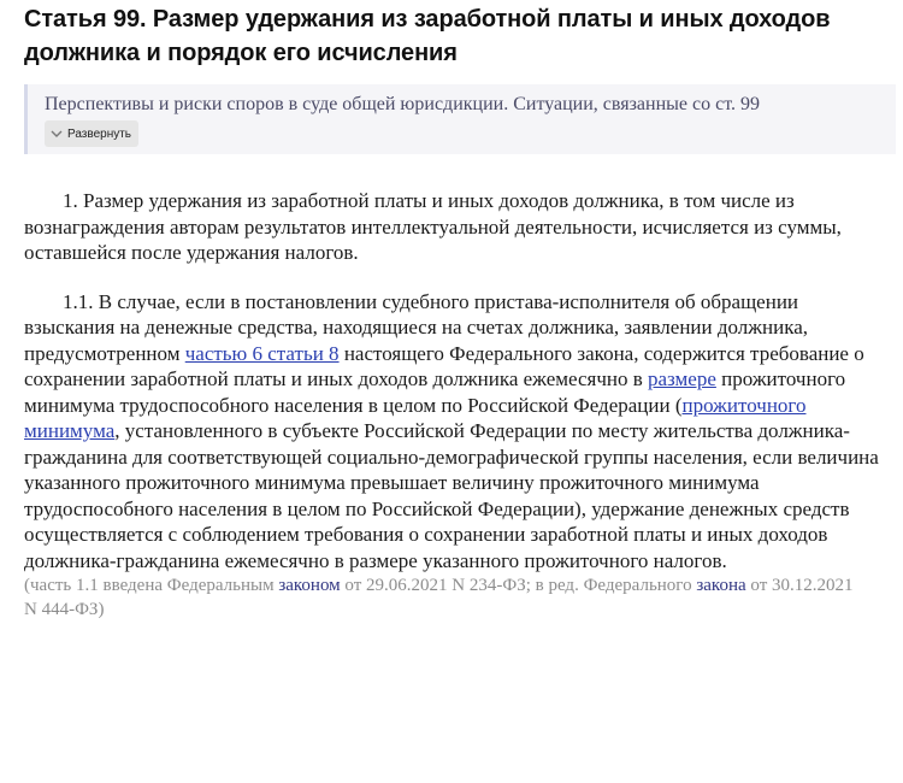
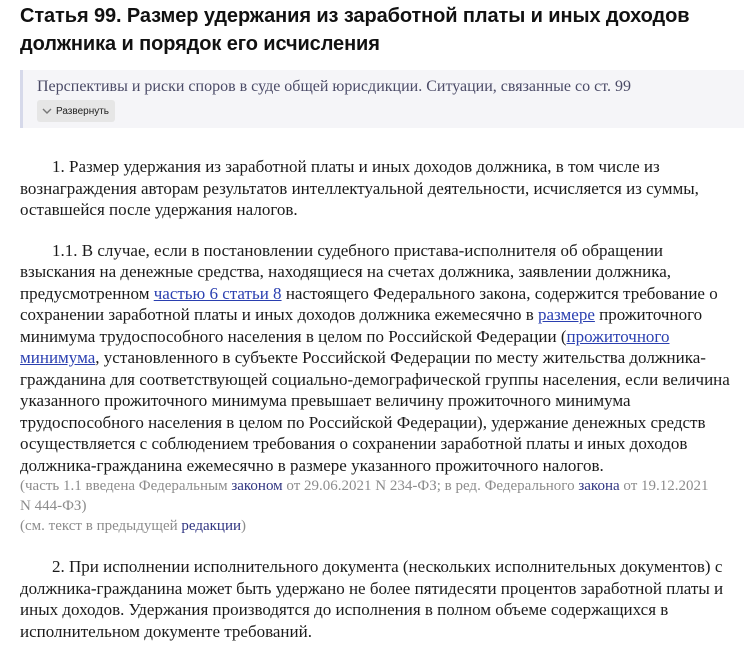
  Статья 99. Размер удержания из заработной платы и иных доходов должника и порядок его исчисления
  Перспективы и риски споров в суде общей юрисдикции. Ситуации, связанные со ст. 99
  Развернуть
  1. Размер удержания из заработной платы и иных доходов должника, в том числе из вознаграждения авторам результатов интеллектуальной деятельности, исчисляется из суммы, оставшейся после удержания налогов.
  1.1. В случае, если в постановлении судебного пристава-исполнителя об обращении взыскания на денежные средства, находящиеся на счетах должника, заявлении должника, предусмотренном частью 6 статьи 8 настоящего Федерального закона, содержится требование о сохранении заработной платы и иных доходов должника ежемесячно в размере прожиточного минимума трудоспособного населения в целом по Российской Федерации (прожиточного минимума, установленного в субъекте Российской Федерации по месту жительства должника-гражданина для соответствующей социально-демографической группы населения, если величина указанного прожиточного минимума превышает величину прожиточного минимума трудоспособного населения в целом по Российской Федерации), удержание денежных средств осуществляется с соблюдением требования о сохранении заработной платы и иных доходов должника-гражданина ежемесячно в размере указанного прожиточного налогов.
- (часть 1.1 введена Федеральным законом от 29.06.2021 N 234-ФЗ; в ред. Федерального закона от 30.12.2021 N 444-ФЗ)
+ (часть 1.1 введена Федеральным законом от 29.06.2021 N 234-ФЗ; в ред. Федерального закона от 19.12.2021 N 444-ФЗ)
+ (см. текст в предыдущей редакции)
+ 2. При исполнении исполнительного документа (нескольких исполнительных документов) с должника-гражданина может быть удержано не более пятидесяти процентов заработной платы и иных доходов. Удержания производятся до исполнения в полном объеме содержащихся в исполнительном документе требований.
